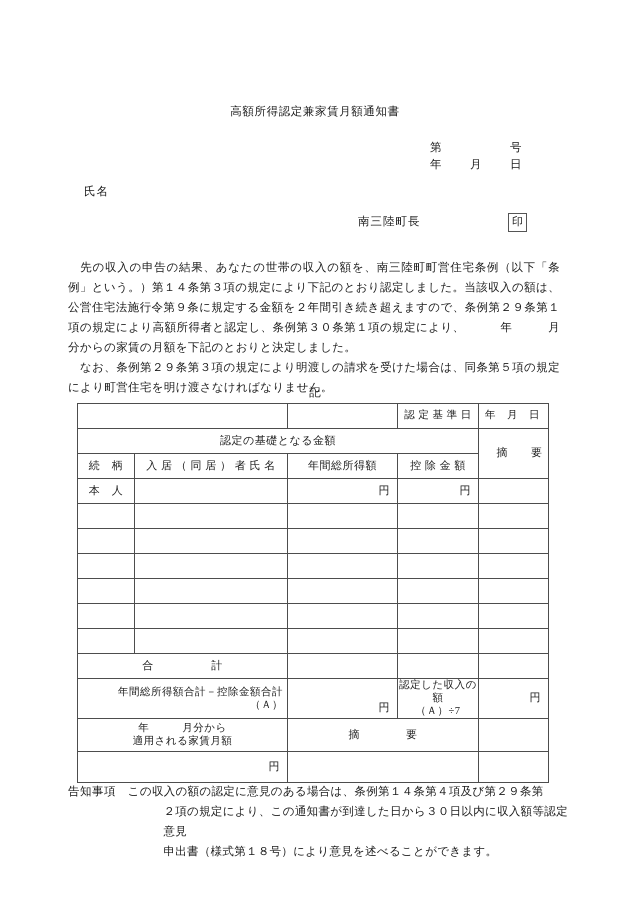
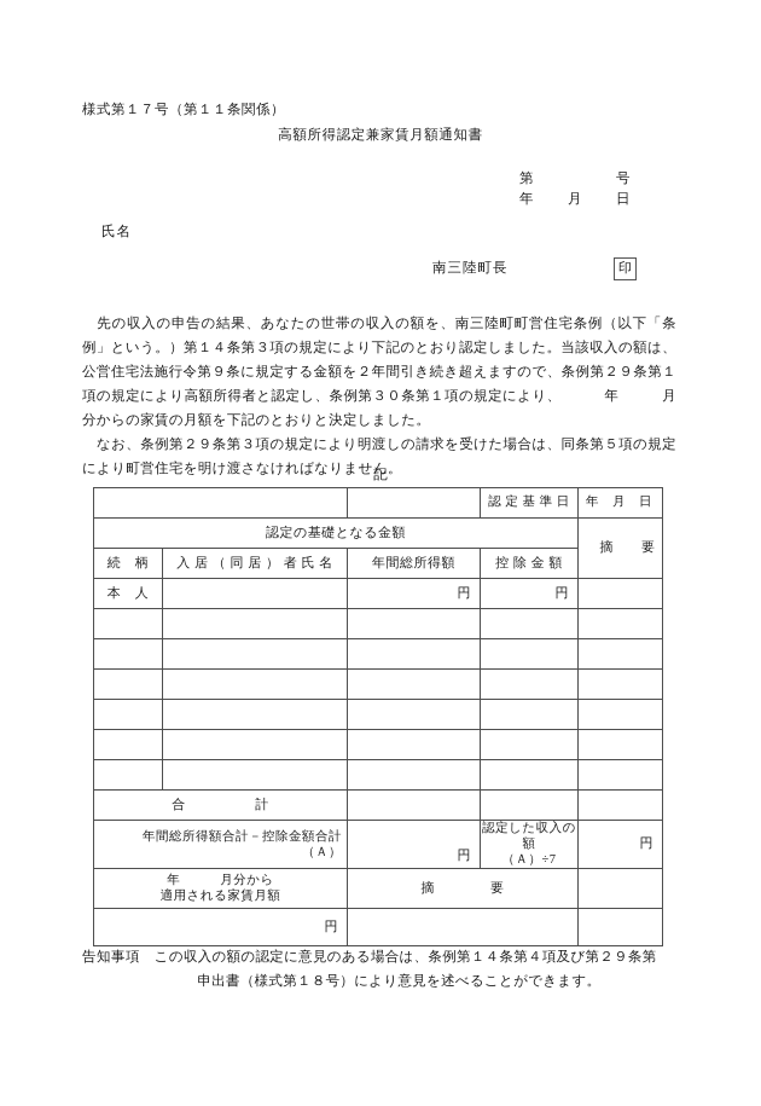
+ 様式第１７号（第１１条関係）
  高額所得認定兼家賃月額通知書
  第
  号
  年
  月
  日
  氏名
  南三陸町長
  印
  先の収入の申告の結果、あなたの世帯の収入の額を、南三陸町町営住宅条例（以下「条例」という。）第１４条第３項の規定により下記のとおり認定しました。当該収入の額は、公営住宅法施行令第９条に規定する金額を２年間引き続き超えますので、条例第２９条第１項の規定により高額所得者と認定し、条例第３０条第１項の規定により、 年 月分からの家賃の月額を下記のとおりと決定しました。
  なお、条例第２９条第３項の規定により明渡しの請求を受けた場合は、同条第５項の規定により町営住宅を明け渡さなければなりません。
  記
  		認 定 基 準 日	年 月 日
  認定の基礎となる金額	摘 要
  続 柄	入 居 （ 同 居 ） 者 氏 名	年間総所得額	控 除 金 額
  本 人		円	円
  合 計
  年間総所得額合計－控除金額合計 （Ａ）	円	認定した収入の額 （Ａ）÷7	円
  年 月分から 適用される家賃月額	摘 要
  円
  告知事項 この収入の額の認定に意見のある場合は、条例第１４条第４項及び第２９条第
- ２項の規定により、この通知書が到達した日から３０日以内に収入額等認定意見
  申出書（様式第１８号）により意見を述べることができます。
